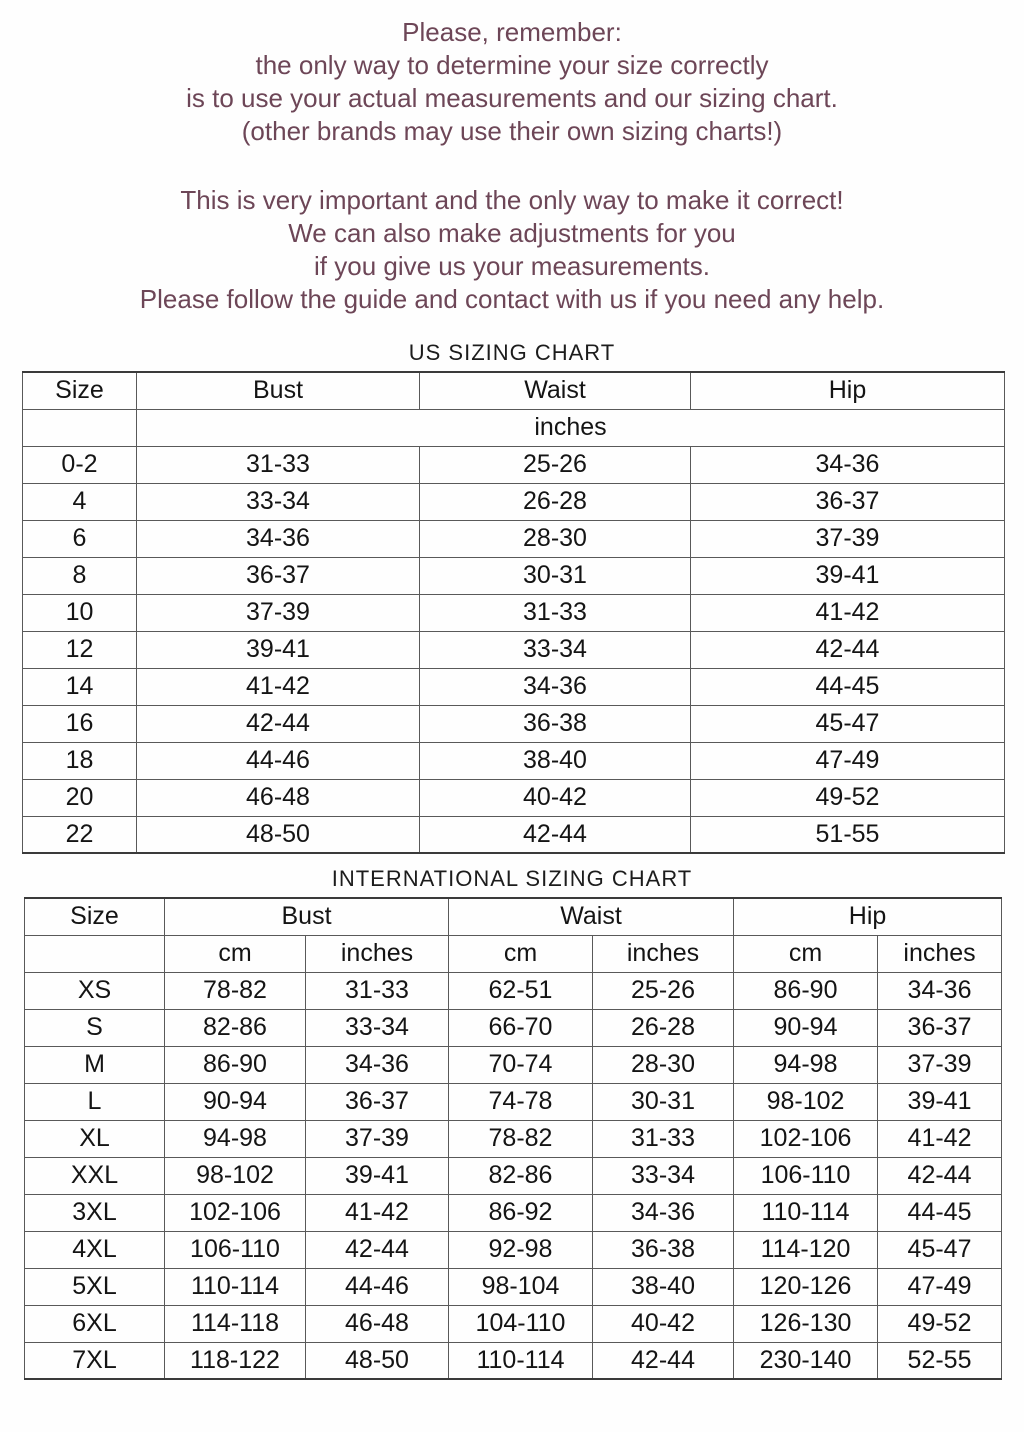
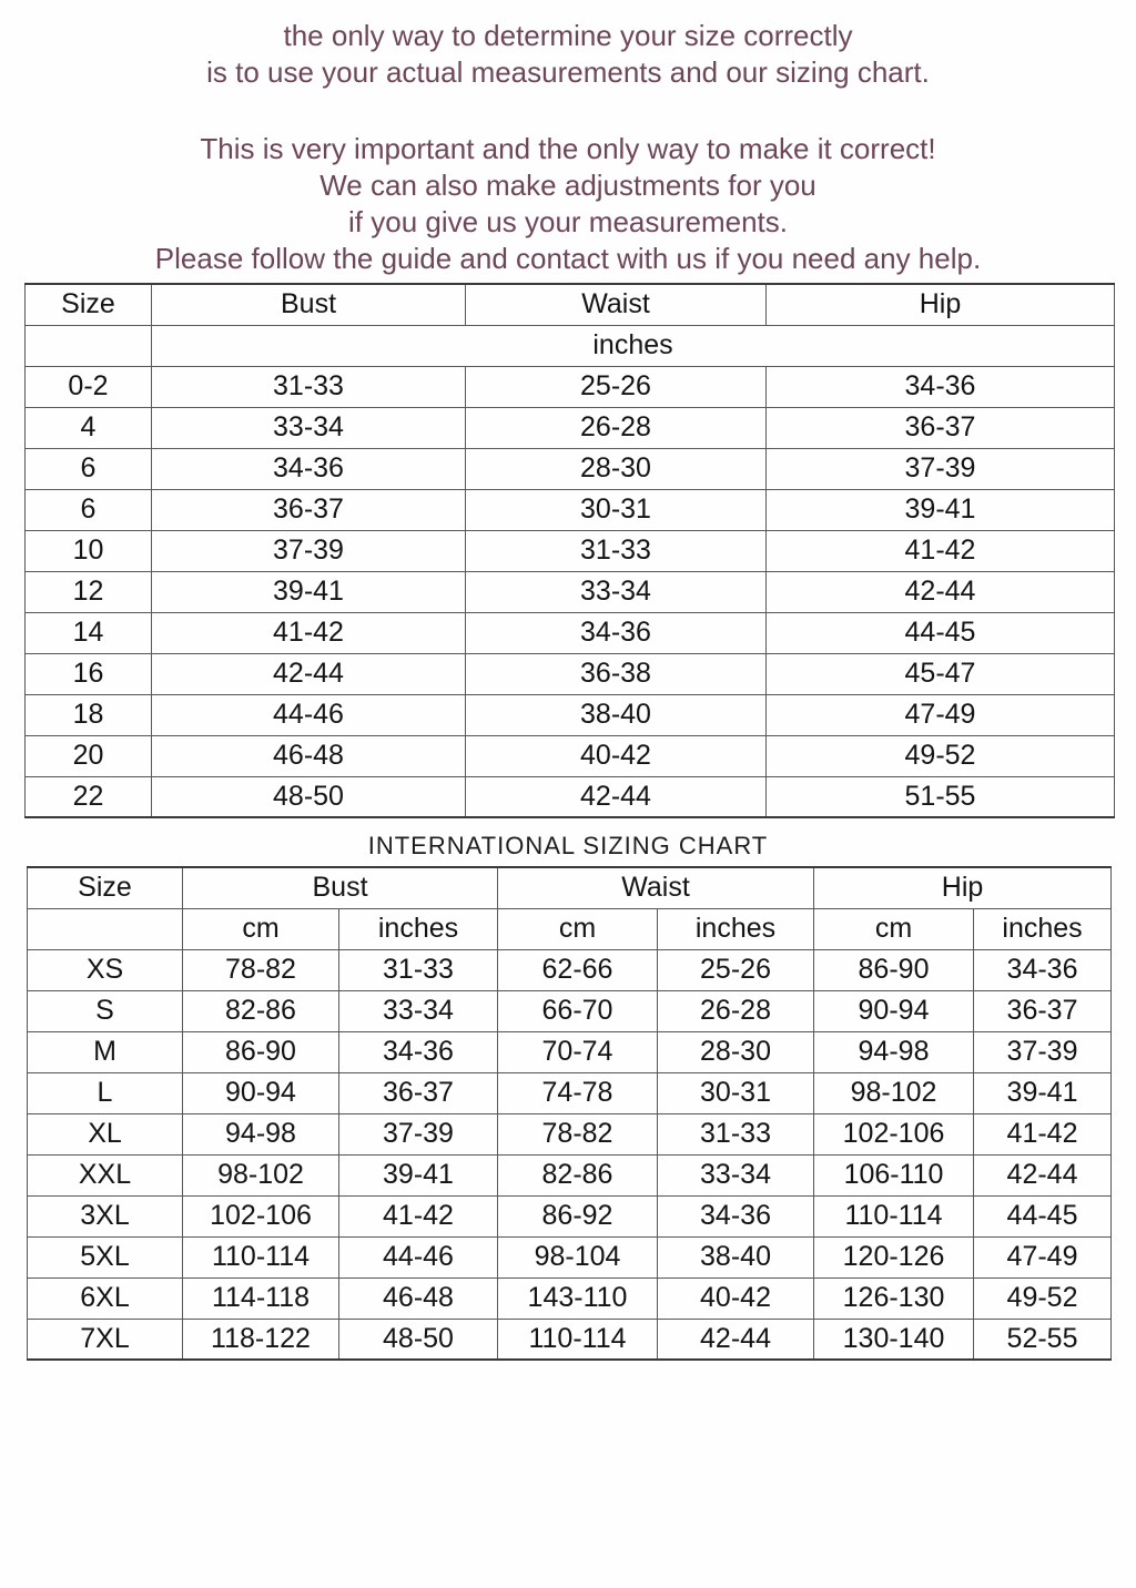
- Please, remember:
  the only way to determine your size correctly
  is to use your actual measurements and our sizing chart.
- (other brands may use their own sizing charts!)
  This is very important and the only way to make it correct!
  We can also make adjustments for you
  if you give us your measurements.
  Please follow the guide and contact with us if you need any help.
- US SIZING CHART
  Size	Bust	Waist	Hip
  	inches
  0-2	31-33	25-26	34-36
  4	33-34	26-28	36-37
  6	34-36	28-30	37-39
- 8	36-37	30-31	39-41
+ 6	36-37	30-31	39-41
  10	37-39	31-33	41-42
  12	39-41	33-34	42-44
  14	41-42	34-36	44-45
  16	42-44	36-38	45-47
  18	44-46	38-40	47-49
  20	46-48	40-42	49-52
  22	48-50	42-44	51-55
  INTERNATIONAL SIZING CHART
  Size	Bust	Waist	Hip
  	cm	inches	cm	inches	cm	inches
- XS	78-82	31-33	62-51	25-26	86-90	34-36
+ XS	78-82	31-33	62-66	25-26	86-90	34-36
  S	82-86	33-34	66-70	26-28	90-94	36-37
  M	86-90	34-36	70-74	28-30	94-98	37-39
  L	90-94	36-37	74-78	30-31	98-102	39-41
  XL	94-98	37-39	78-82	31-33	102-106	41-42
  XXL	98-102	39-41	82-86	33-34	106-110	42-44
  3XL	102-106	41-42	86-92	34-36	110-114	44-45
- 4XL	106-110	42-44	92-98	36-38	114-120	45-47
  5XL	110-114	44-46	98-104	38-40	120-126	47-49
- 6XL	114-118	46-48	104-110	40-42	126-130	49-52
+ 6XL	114-118	46-48	143-110	40-42	126-130	49-52
- 7XL	118-122	48-50	110-114	42-44	230-140	52-55
+ 7XL	118-122	48-50	110-114	42-44	130-140	52-55
